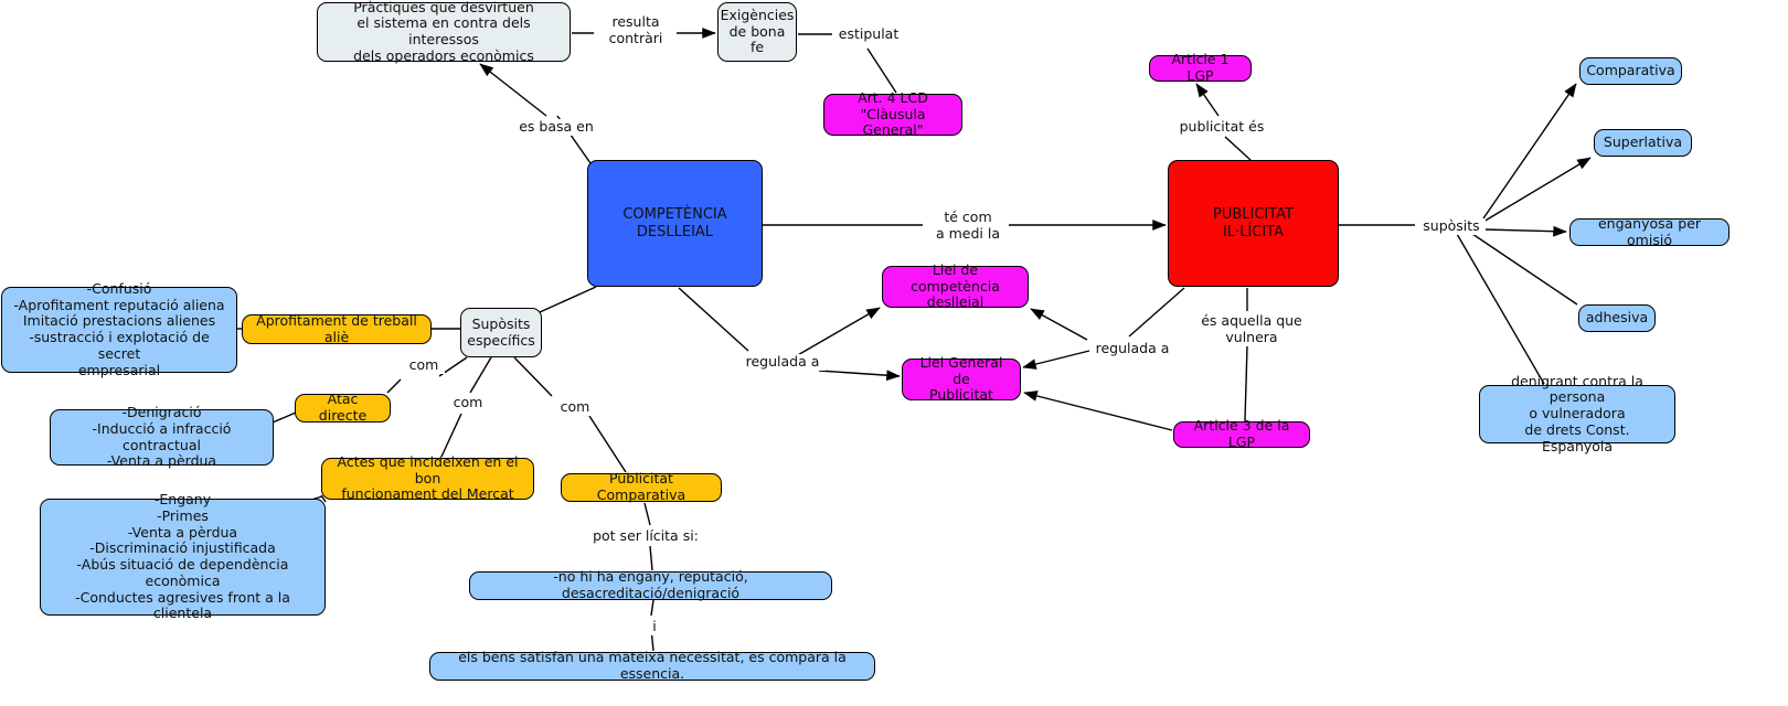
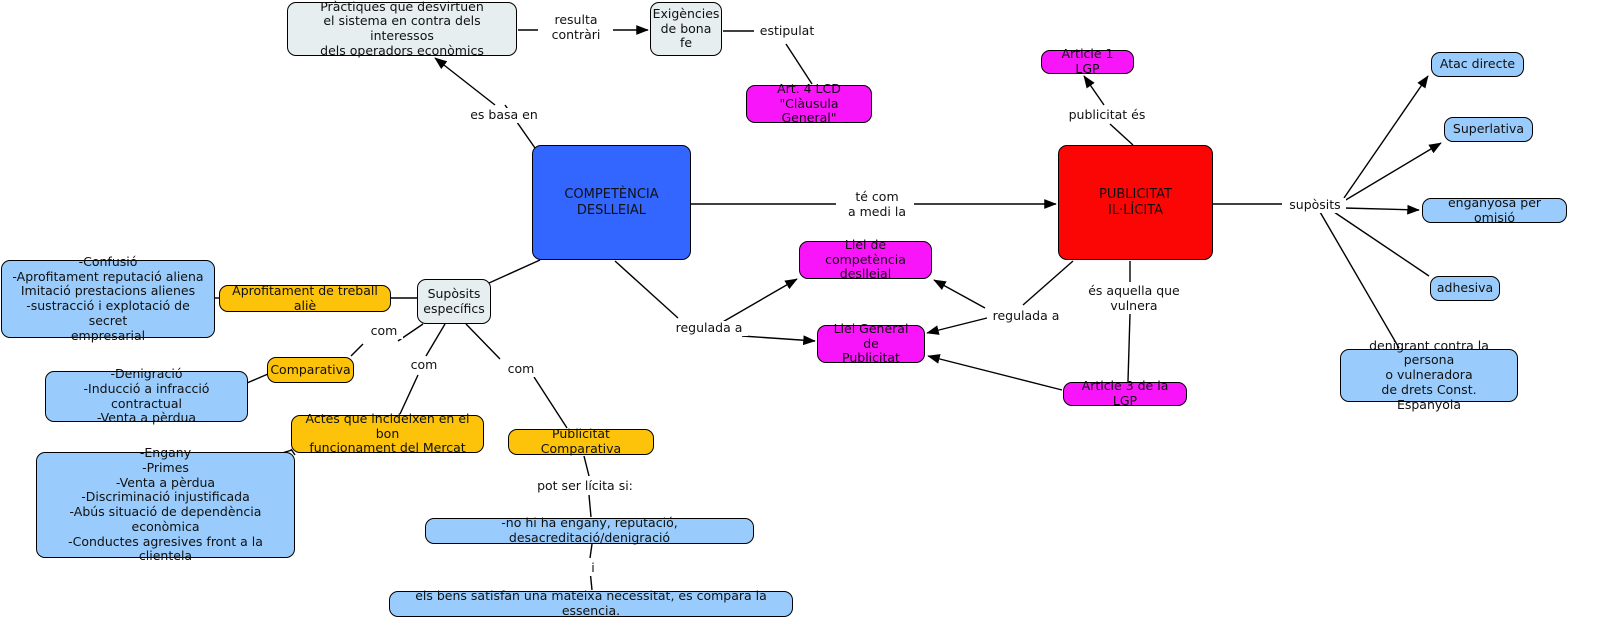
  Pràctiques que desvirtuen
  el sistema en contra dels interessos
  dels operadors econòmics
  Exigències
  de bona
  fe
  Art. 4 LCD
  "Clàusula General"
  COMPETÈNCIA
  DESLLEIAL
  Article 1 LGP
  PUBLICITAT
  IL·LÍCITA
  -Confusió
  -Aprofitament reputació aliena
  Imitació prestacions alienes
  -sustracció i explotació de secret
  empresarial
  Aprofitament de treball aliè
  Supòsits
  específics
- Atac directe
+ Comparativa
  -Denigració
  -Inducció a infracció contractual
  -Venta a pèrdua
  Actes que incideixen en el bon
  funcionament del Mercat
  Publicitat Comparativa
  -Engany
  -Primes
  -Venta a pèrdua
  -Discriminació injustificada
  -Abús situació de dependència econòmica
  -Conductes agresives front a la clientela
  Llei de competència
  deslleial
  Llei General de
  Publicitat
  Article 3 de la LGP
- Comparativa
+ Atac directe
  Superlativa
  enganyosa per omisió
  adhesiva
  denigrant contra la persona
  o vulneradora
  de drets Const. Espanyola
  -no hi ha engany, reputació, desacreditació/denigració
  els bens satisfan una mateixa necessitat, es compara la essencia.
  resulta
  contràri
  estipulat
  es basa en
  publicitat és
  té com
  a medi la
  supòsits
  és aquella que
  vulnera
  regulada a
  regulada a
  com
  com
  com
  pot ser lícita si:
  i
